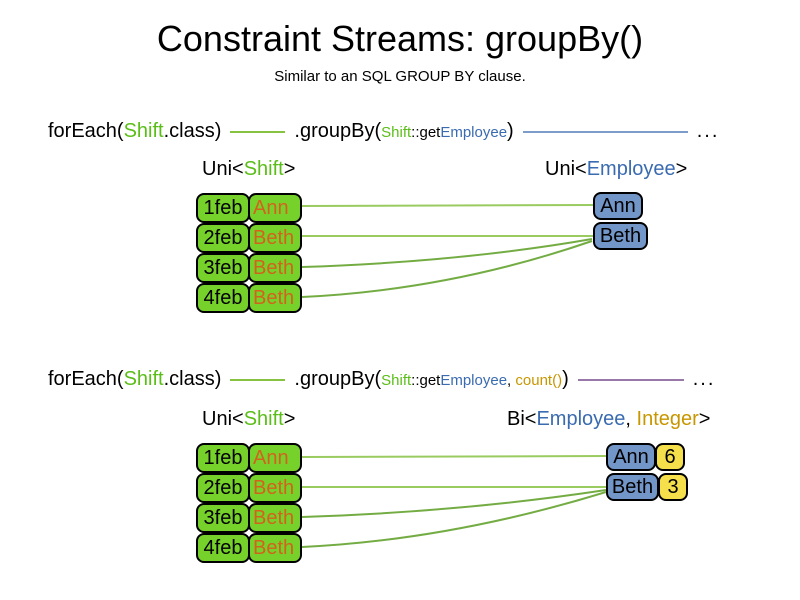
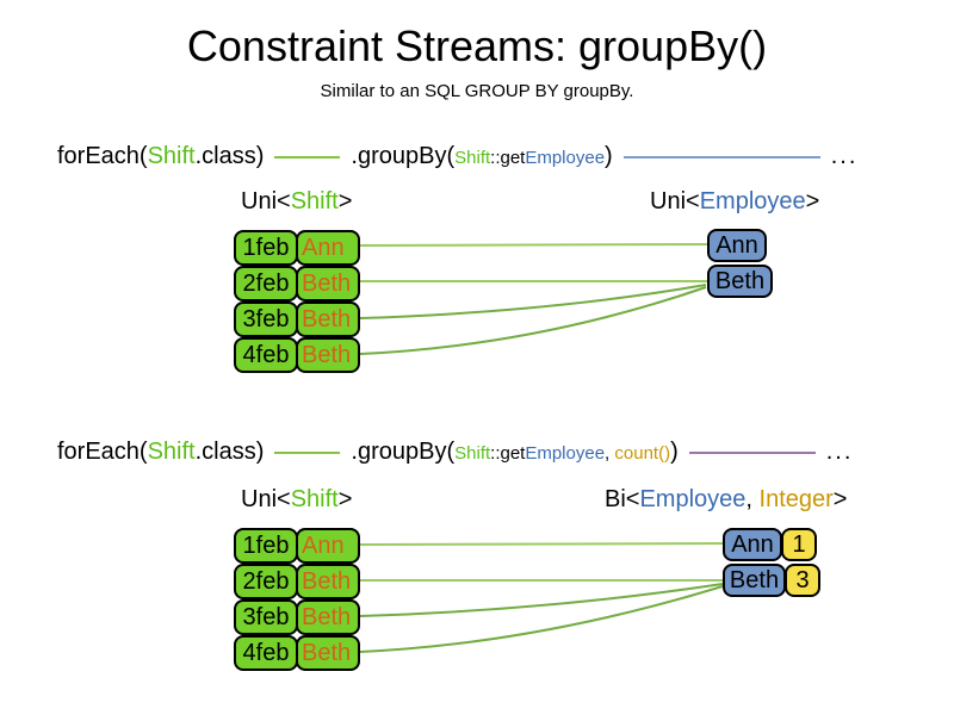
  Constraint Streams: groupBy()
- Similar to an SQL GROUP BY clause.
+ Similar to an SQL GROUP BY groupBy.
  forEach(
  Shift
  .class)
  .groupBy(
  Shift
  ::get
  Employee
  )
  ...
  Uni<Shift>
  Uni<Employee>
  1feb
  Ann
  2feb
  Beth
  3feb
  Beth
  4feb
  Beth
  Ann
  Beth
  forEach(
  Shift
  .class)
  .groupBy(
  Shift
  ::get
  Employee
  ,
  count()
  )
  ...
  Uni<Shift>
  Bi<Employee, Integer>
  1feb
  Ann
  2feb
  Beth
  3feb
  Beth
  4feb
  Beth
  Ann
- 6
+ 1
  Beth
  3
